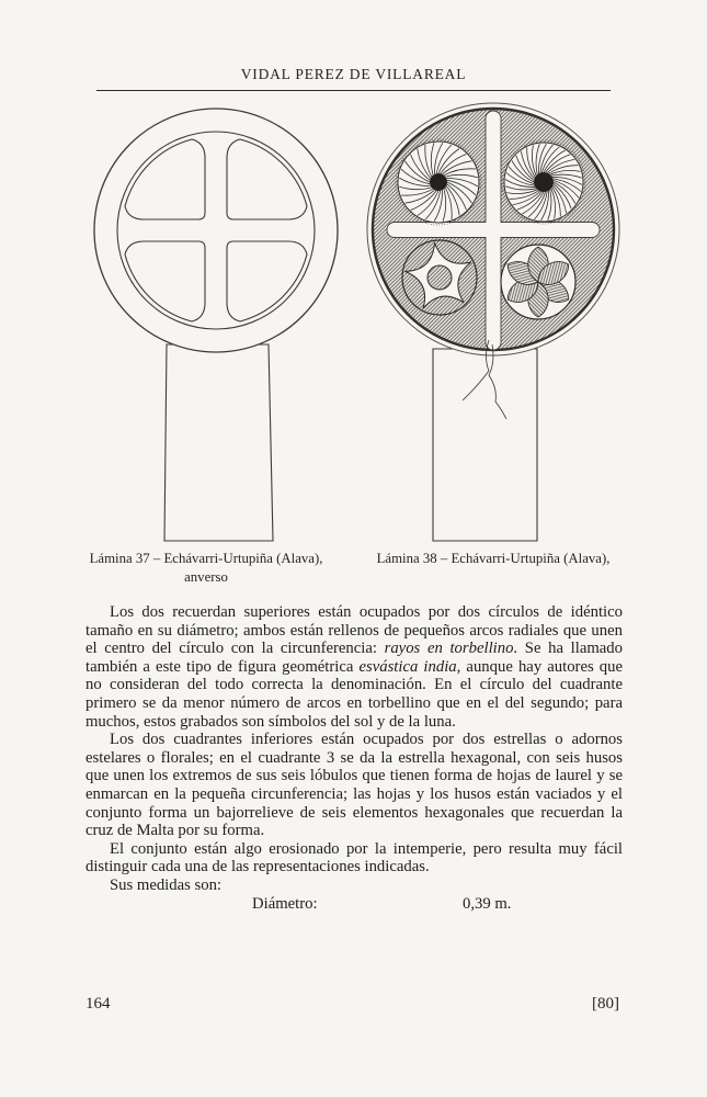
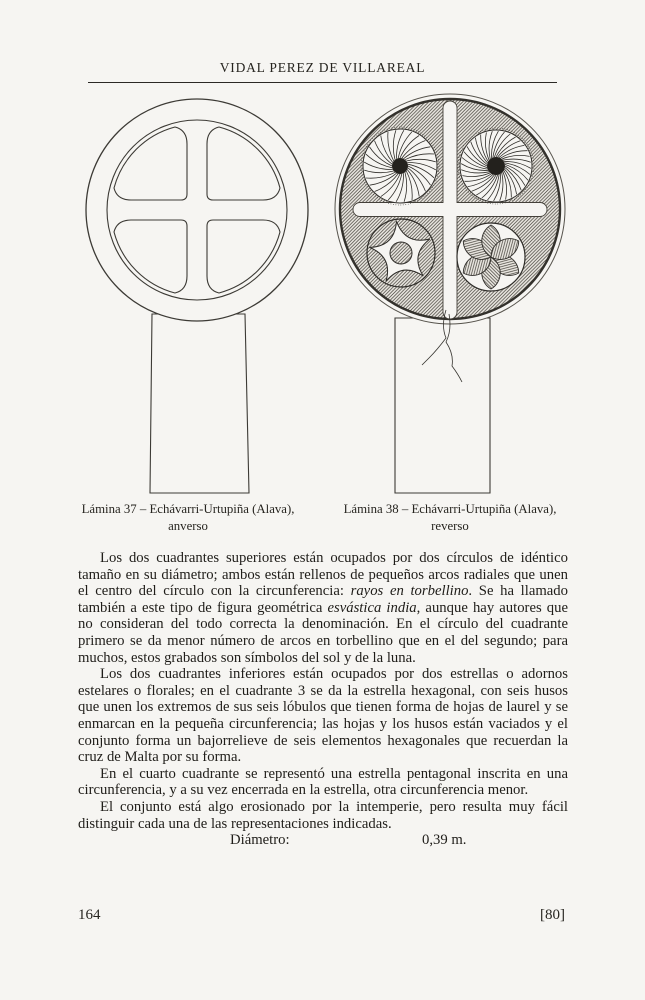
  VIDAL PEREZ DE VILLAREAL
  Lámina 37 – Echávarri-Urtupiña (Alava),
  anverso
  Lámina 38 – Echávarri-Urtupiña (Alava),
+ reverso
- Los dos recuerdan superiores están ocupados por dos círculos de idéntico tamaño en su diámetro; ambos están rellenos de pequeños arcos radiales que unen el centro del círculo con la circunferencia: rayos en torbellino. Se ha llamado también a este tipo de figura geométrica esvástica india, aunque hay autores que no consideran del todo correcta la denominación. En el círculo del cuadrante primero se da menor número de arcos en torbellino que en el del segundo; para muchos, estos grabados son símbolos del sol y de la luna.
+ Los dos cuadrantes superiores están ocupados por dos círculos de idéntico tamaño en su diámetro; ambos están rellenos de pequeños arcos radiales que unen el centro del círculo con la circunferencia: rayos en torbellino. Se ha llamado también a este tipo de figura geométrica esvástica india, aunque hay autores que no consideran del todo correcta la denominación. En el círculo del cuadrante primero se da menor número de arcos en torbellino que en el del segundo; para muchos, estos grabados son símbolos del sol y de la luna.
  Los dos cuadrantes inferiores están ocupados por dos estrellas o adornos estelares o florales; en el cuadrante 3 se da la estrella hexagonal, con seis husos que unen los extremos de sus seis lóbulos que tienen forma de hojas de laurel y se enmarcan en la pequeña circunferencia; las hojas y los husos están vaciados y el conjunto forma un bajorrelieve de seis elementos hexagonales que recuerdan la cruz de Malta por su forma.
+ En el cuarto cuadrante se representó una estrella pentagonal inscrita en una circunferencia, y a su vez encerrada en la estrella, otra circunferencia menor.
- El conjunto están algo erosionado por la intemperie, pero resulta muy fácil distinguir cada una de las representaciones indicadas.
+ El conjunto está algo erosionado por la intemperie, pero resulta muy fácil distinguir cada una de las representaciones indicadas.
- Sus medidas son:
  Diámetro: 0,39 m.
  164
  [80]
